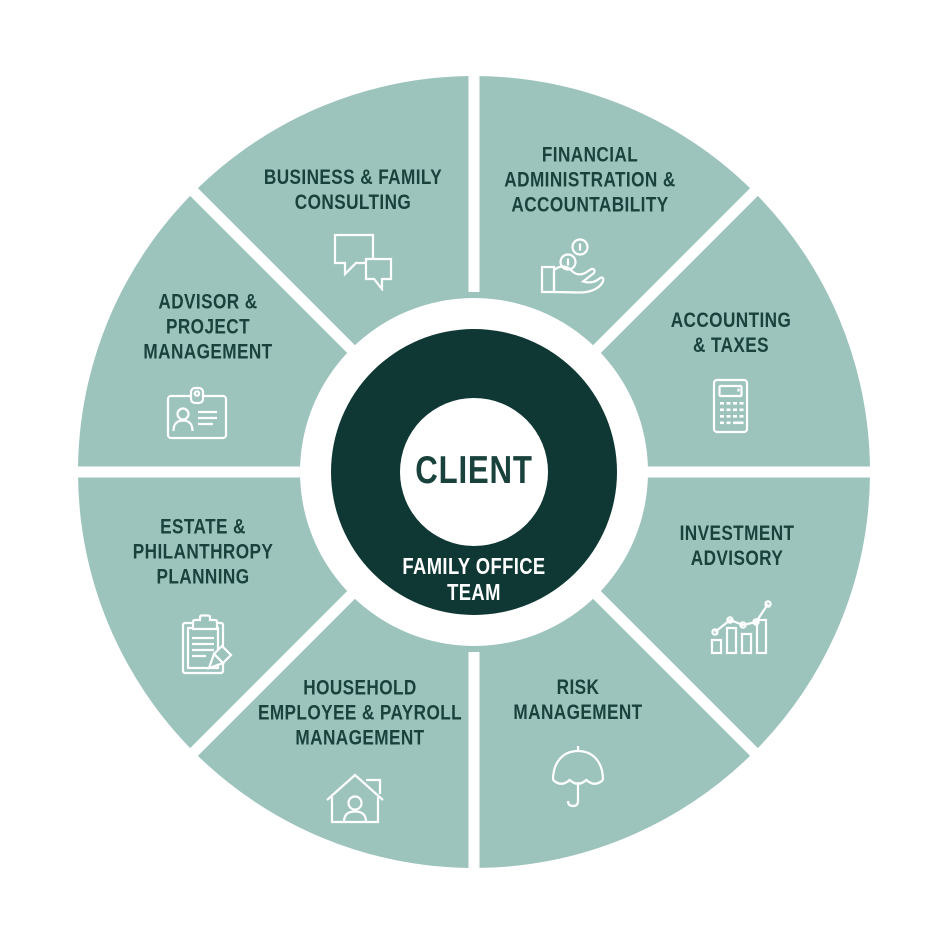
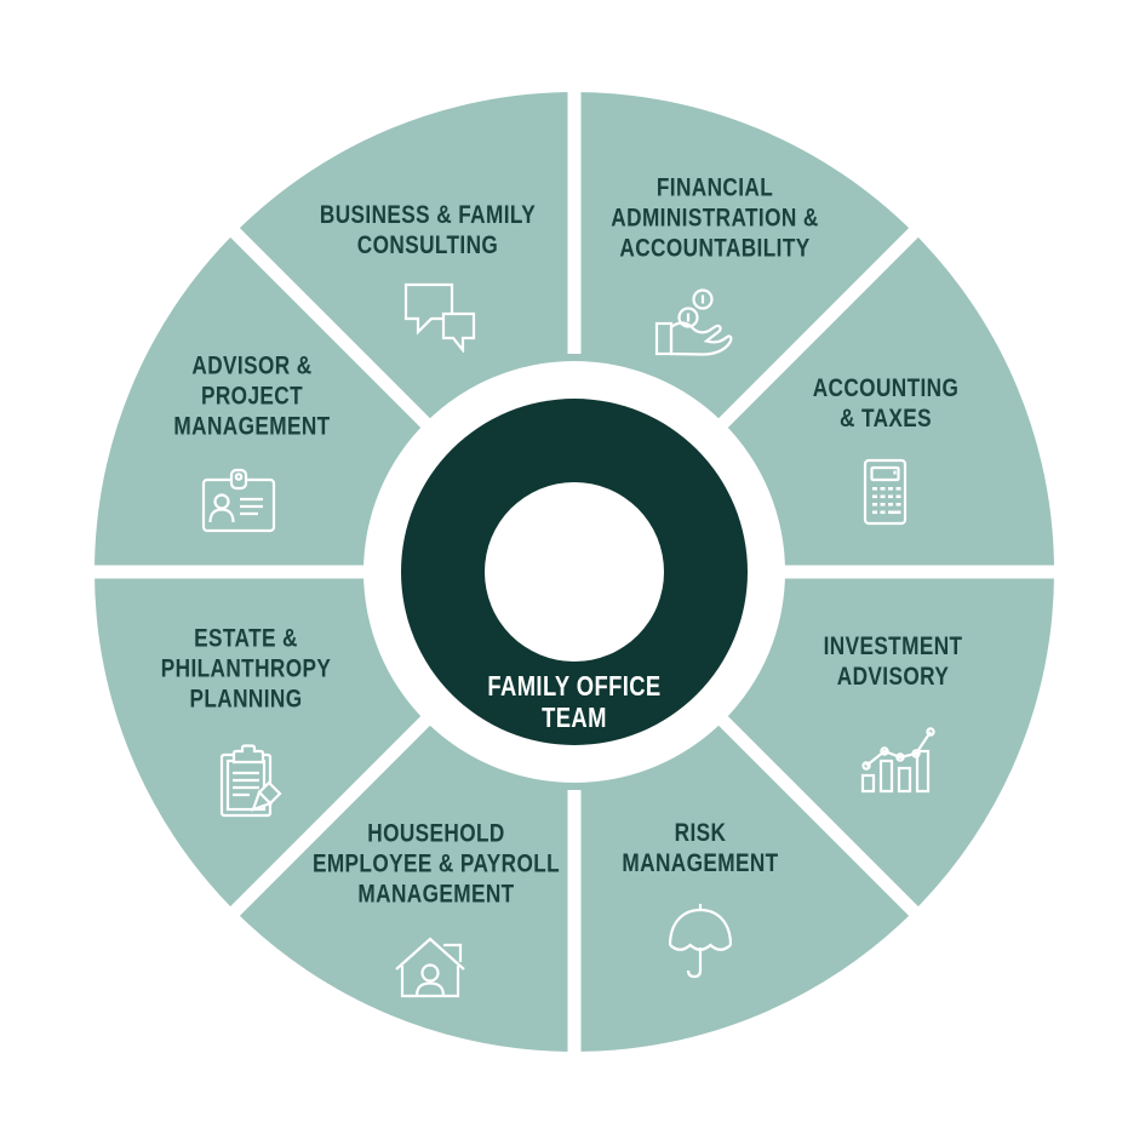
- CLIENT
  FAMILY OFFICE
  TEAM
  FINANCIAL
  ADMINISTRATION &
  ACCOUNTABILITY
  ACCOUNTING
  & TAXES
  INVESTMENT
  ADVISORY
  RISK
  MANAGEMENT
  HOUSEHOLD
  EMPLOYEE & PAYROLL
  MANAGEMENT
  ESTATE &
  PHILANTHROPY
  PLANNING
  ADVISOR &
  PROJECT
  MANAGEMENT
  BUSINESS & FAMILY
  CONSULTING
